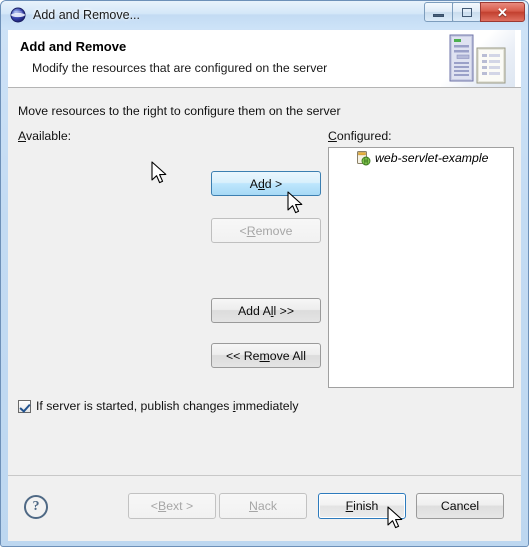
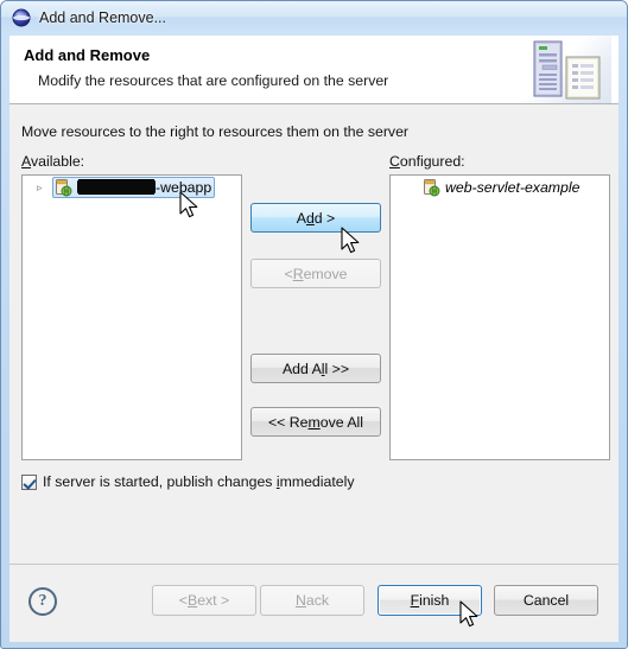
  Add and Remove...
- ✕
  Add and Remove
  Modify the resources that are configured on the server
- Move resources to the right to configure them on the server
+ Move resources to the right to resources them on the server
  Available:
  Configured:
+ ▹
+ -webapp
  A
  d
  d >
  <
  R
  emove
  Add A
  l
  l >>
  << Re
  m
  ove All
  web-servlet-example
  If server is started, publish changes immediately
  ?
  <
  B
  ext >
  N
  ack
  F
  inish
  Cancel
